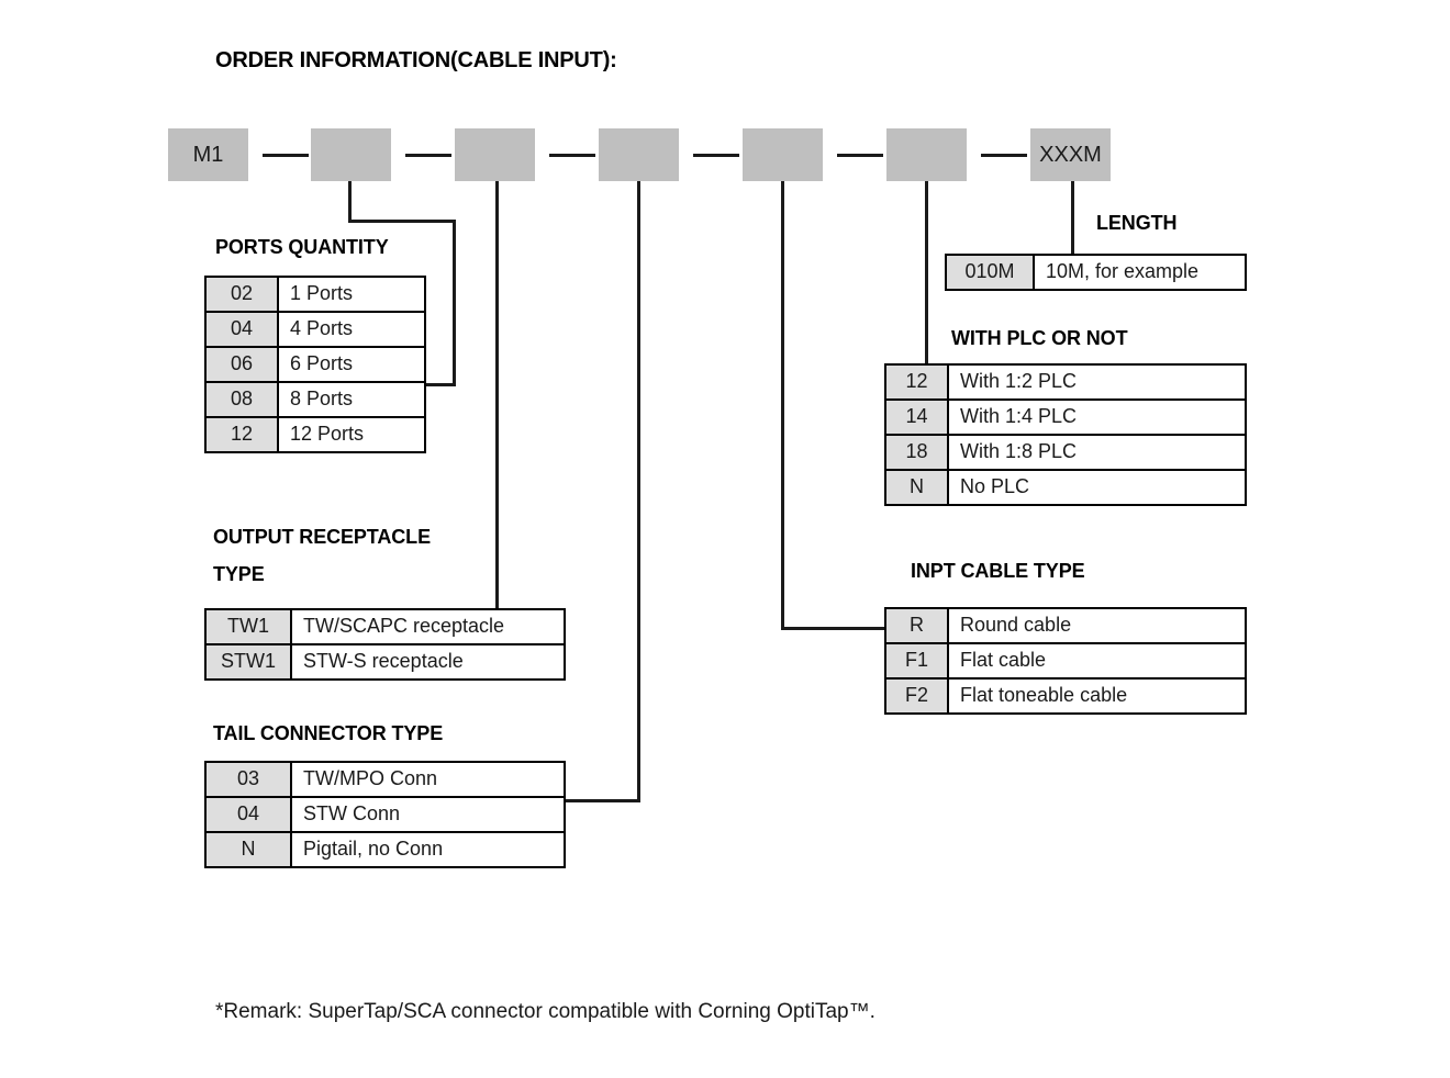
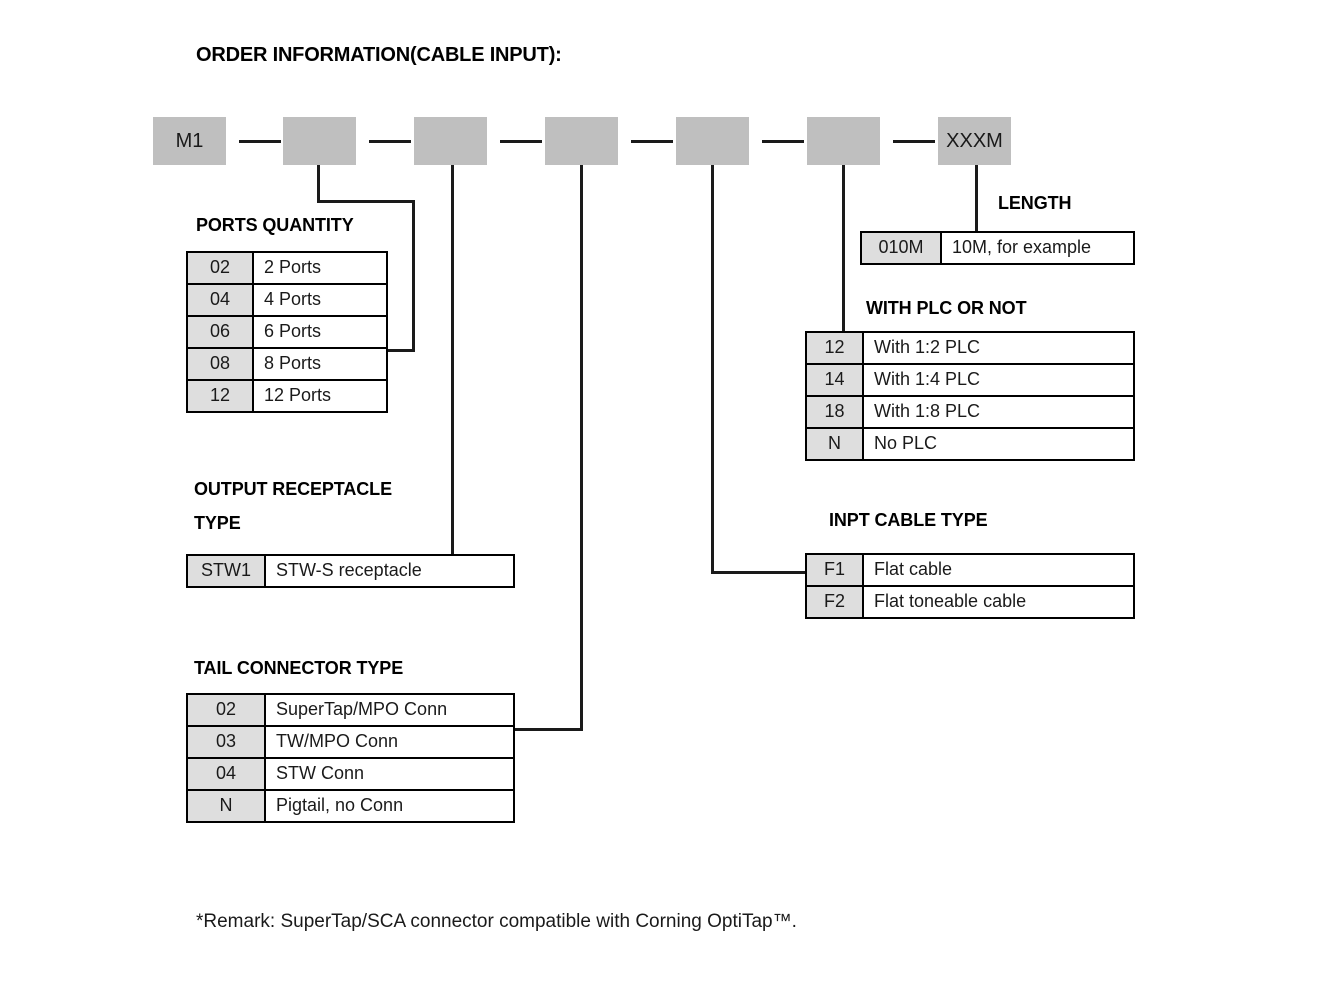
  ORDER INFORMATION(CABLE INPUT):
  M1
  XXXM
  PORTS QUANTITY
- 02	1 Ports
+ 02	2 Ports
  04	4 Ports
  06	6 Ports
  08	8 Ports
  12	12 Ports
  OUTPUT RECEPTACLE
  TYPE
- TW1	TW/SCAPC receptacle
  STW1	STW-S receptacle
  TAIL CONNECTOR TYPE
+ 02	SuperTap/MPO Conn
  03	TW/MPO Conn
  04	STW Conn
  N	Pigtail, no Conn
  LENGTH
  010M	10M, for example
  WITH PLC OR NOT
  12	With 1:2 PLC
  14	With 1:4 PLC
  18	With 1:8 PLC
  N	No PLC
  INPT CABLE TYPE
- R	Round cable
  F1	Flat cable
  F2	Flat toneable cable
  *Remark: SuperTap/SCA connector compatible with Corning OptiTap™.
